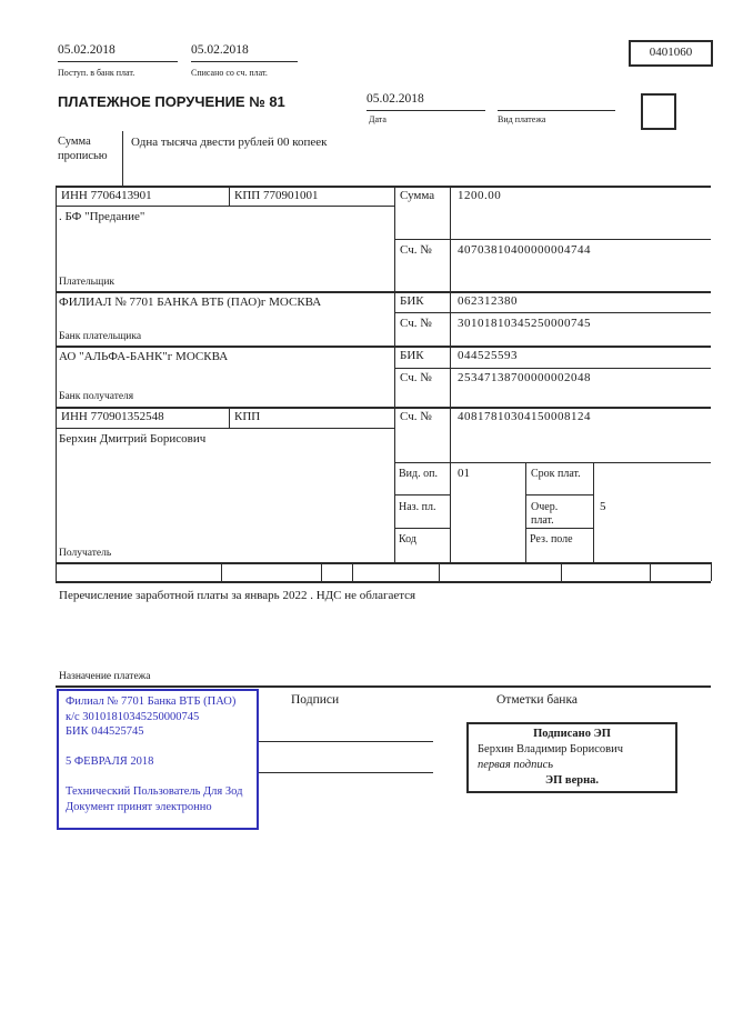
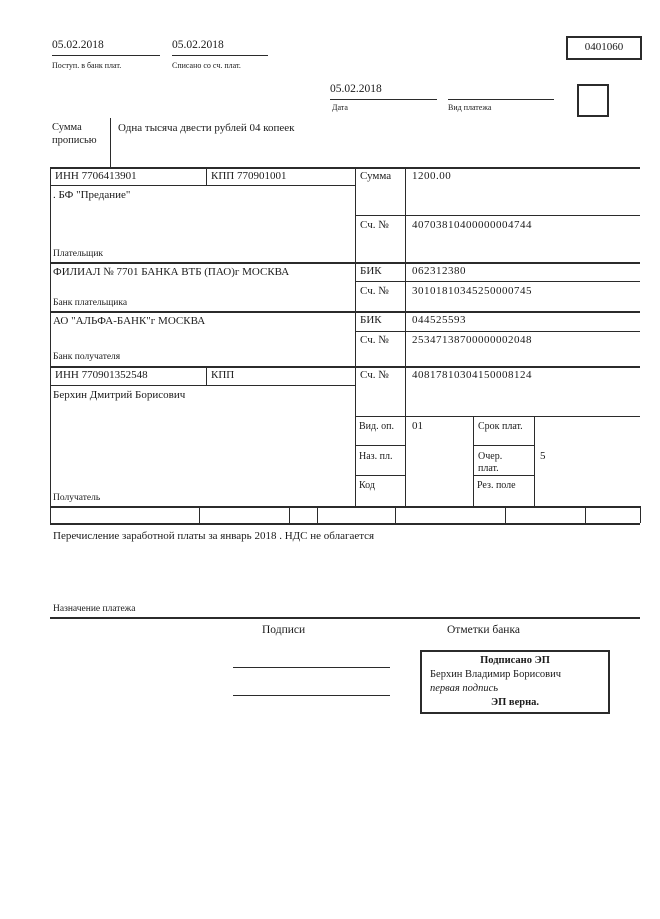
  05.02.2018
  Поступ. в банк плат.
  05.02.2018
  Списано со сч. плат.
  0401060
- ПЛАТЕЖНОЕ ПОРУЧЕНИЕ № 81
  05.02.2018
  Дата
  Вид платежа
  Сумма прописью
- Одна тысяча двести рублей 00 копеек
+ Одна тысяча двести рублей 04 копеек
  ИНН 7706413901
  КПП 770901001
  Сумма
  1200.00
  . БФ "Предание"
  Сч. №
  40703810400000004744
  Плательщик
  ФИЛИАЛ № 7701 БАНКА ВТБ (ПАО)г МОСКВА
  БИК
  062312380
  Сч. №
  30101810345250000745
  Банк плательщика
  АО "АЛЬФА-БАНК"г МОСКВА
  БИК
  044525593
  Сч. №
  25347138700000002048
  Банк получателя
  ИНН 770901352548
  КПП
  Сч. №
  40817810304150008124
  Берхин Дмитрий Борисович
  Получатель
  Вид. оп.
  01
  Срок плат.
  Наз. пл.
  Очер. плат.
  5
  Код
  Рез. поле
- Перечисление заработной платы за январь 2022 . НДС не облагается
+ Перечисление заработной платы за январь 2018 . НДС не облагается
  Назначение платежа
- Филиал № 7701 Банка ВТБ (ПАО)
- к/с 30101810345250000745
- БИК 044525745
- 5 ФЕВРАЛЯ 2018
- Технический Пользователь Для Зод
- Документ принят электронно
  Подписи
  Отметки банка
  Подписано ЭП
  Берхин Владимир Борисович
  первая подпись
  ЭП верна.
